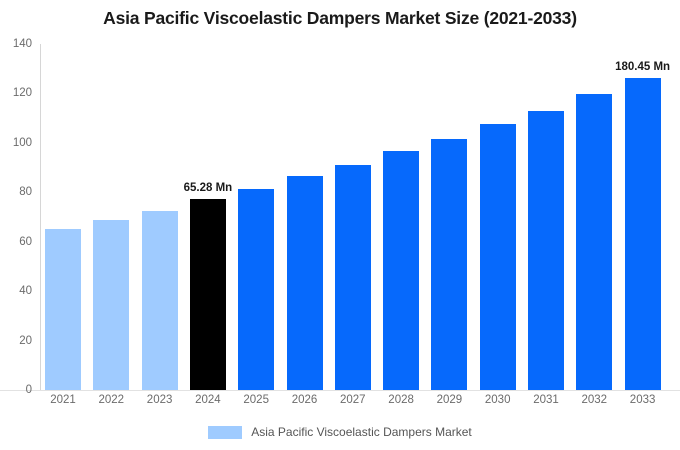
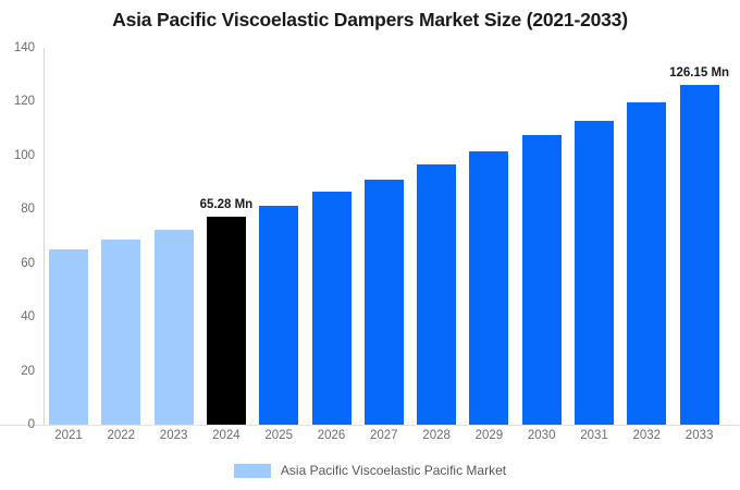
  Asia Pacific Viscoelastic Dampers Market Size (2021-2033)
  0
  20
  40
  60
  80
  100
  120
  140
  2021
  2022
  2023
  65.28 Mn
  2024
  2025
  2026
  2027
  2028
  2029
  2030
  2031
  2032
- 180.45 Mn
+ 126.15 Mn
  2033
- Asia Pacific Viscoelastic Dampers Market
+ Asia Pacific Viscoelastic Pacific Market
